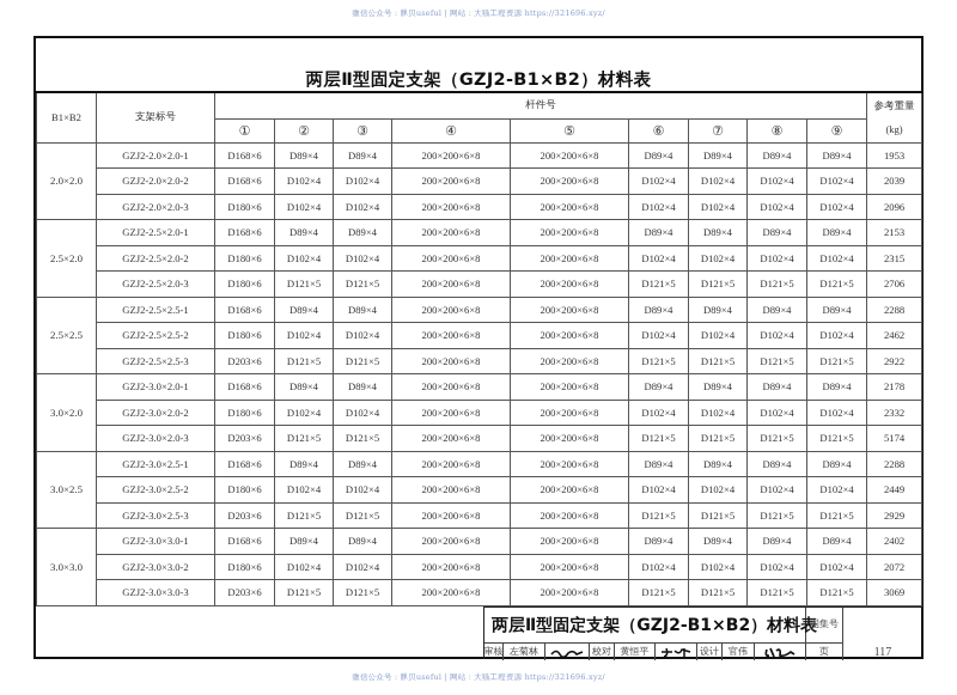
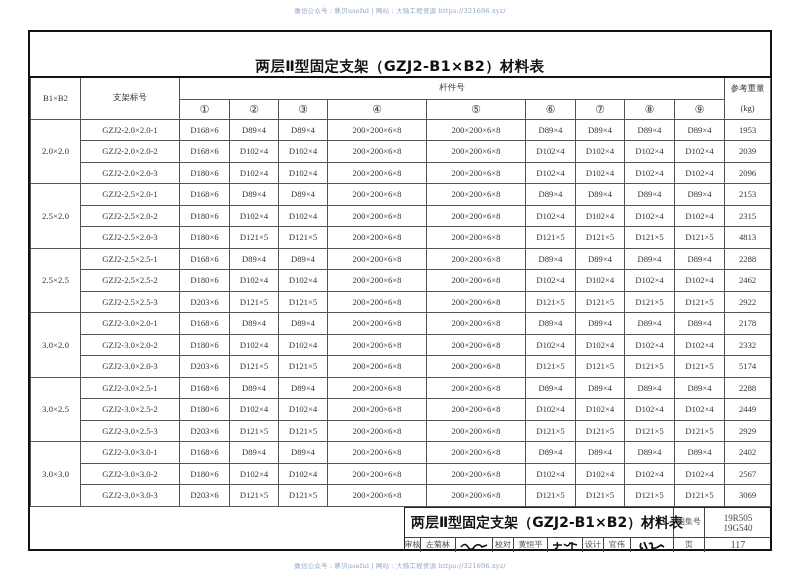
  微信公众号：豚贝useful | 网站：大猫工程资源 https://321696.xyz/
  两层Ⅱ型固定支架（GZJ2-B1×B2）材料表
  B1×B2	支架标号	杆件号	参考重量 (kg)
  ①	②	③	④	⑤	⑥	⑦	⑧	⑨
  2.0×2.0	GZJ2-2.0×2.0-1	D168×6	D89×4	D89×4	200×200×6×8	200×200×6×8	D89×4	D89×4	D89×4	D89×4	1953
  GZJ2-2.0×2.0-2	D168×6	D102×4	D102×4	200×200×6×8	200×200×6×8	D102×4	D102×4	D102×4	D102×4	2039
  GZJ2-2.0×2.0-3	D180×6	D102×4	D102×4	200×200×6×8	200×200×6×8	D102×4	D102×4	D102×4	D102×4	2096
  2.5×2.0	GZJ2-2.5×2.0-1	D168×6	D89×4	D89×4	200×200×6×8	200×200×6×8	D89×4	D89×4	D89×4	D89×4	2153
  GZJ2-2.5×2.0-2	D180×6	D102×4	D102×4	200×200×6×8	200×200×6×8	D102×4	D102×4	D102×4	D102×4	2315
- GZJ2-2.5×2.0-3	D180×6	D121×5	D121×5	200×200×6×8	200×200×6×8	D121×5	D121×5	D121×5	D121×5	2706
+ GZJ2-2.5×2.0-3	D180×6	D121×5	D121×5	200×200×6×8	200×200×6×8	D121×5	D121×5	D121×5	D121×5	4813
  2.5×2.5	GZJ2-2.5×2.5-1	D168×6	D89×4	D89×4	200×200×6×8	200×200×6×8	D89×4	D89×4	D89×4	D89×4	2288
  GZJ2-2.5×2.5-2	D180×6	D102×4	D102×4	200×200×6×8	200×200×6×8	D102×4	D102×4	D102×4	D102×4	2462
  GZJ2-2.5×2.5-3	D203×6	D121×5	D121×5	200×200×6×8	200×200×6×8	D121×5	D121×5	D121×5	D121×5	2922
  3.0×2.0	GZJ2-3.0×2.0-1	D168×6	D89×4	D89×4	200×200×6×8	200×200×6×8	D89×4	D89×4	D89×4	D89×4	2178
  GZJ2-3.0×2.0-2	D180×6	D102×4	D102×4	200×200×6×8	200×200×6×8	D102×4	D102×4	D102×4	D102×4	2332
  GZJ2-3.0×2.0-3	D203×6	D121×5	D121×5	200×200×6×8	200×200×6×8	D121×5	D121×5	D121×5	D121×5	5174
  3.0×2.5	GZJ2-3.0×2.5-1	D168×6	D89×4	D89×4	200×200×6×8	200×200×6×8	D89×4	D89×4	D89×4	D89×4	2288
  GZJ2-3.0×2.5-2	D180×6	D102×4	D102×4	200×200×6×8	200×200×6×8	D102×4	D102×4	D102×4	D102×4	2449
  GZJ2-3.0×2.5-3	D203×6	D121×5	D121×5	200×200×6×8	200×200×6×8	D121×5	D121×5	D121×5	D121×5	2929
  3.0×3.0	GZJ2-3.0×3.0-1	D168×6	D89×4	D89×4	200×200×6×8	200×200×6×8	D89×4	D89×4	D89×4	D89×4	2402
- GZJ2-3.0×3.0-2	D180×6	D102×4	D102×4	200×200×6×8	200×200×6×8	D102×4	D102×4	D102×4	D102×4	2072
+ GZJ2-3.0×3.0-2	D180×6	D102×4	D102×4	200×200×6×8	200×200×6×8	D102×4	D102×4	D102×4	D102×4	2567
  GZJ2-3.0×3.0-3	D203×6	D121×5	D121×5	200×200×6×8	200×200×6×8	D121×5	D121×5	D121×5	D121×5	3069
  两层Ⅱ型固定支架（GZJ2-B1×B2）材料表
  图集号
+ 19R505
+ 19G540
  审核
  左菊林
  校对
  黄恒平
  设计
  官伟
  页
  117
  微信公众号：豚贝useful | 网站：大猫工程资源 https://321696.xyz/
